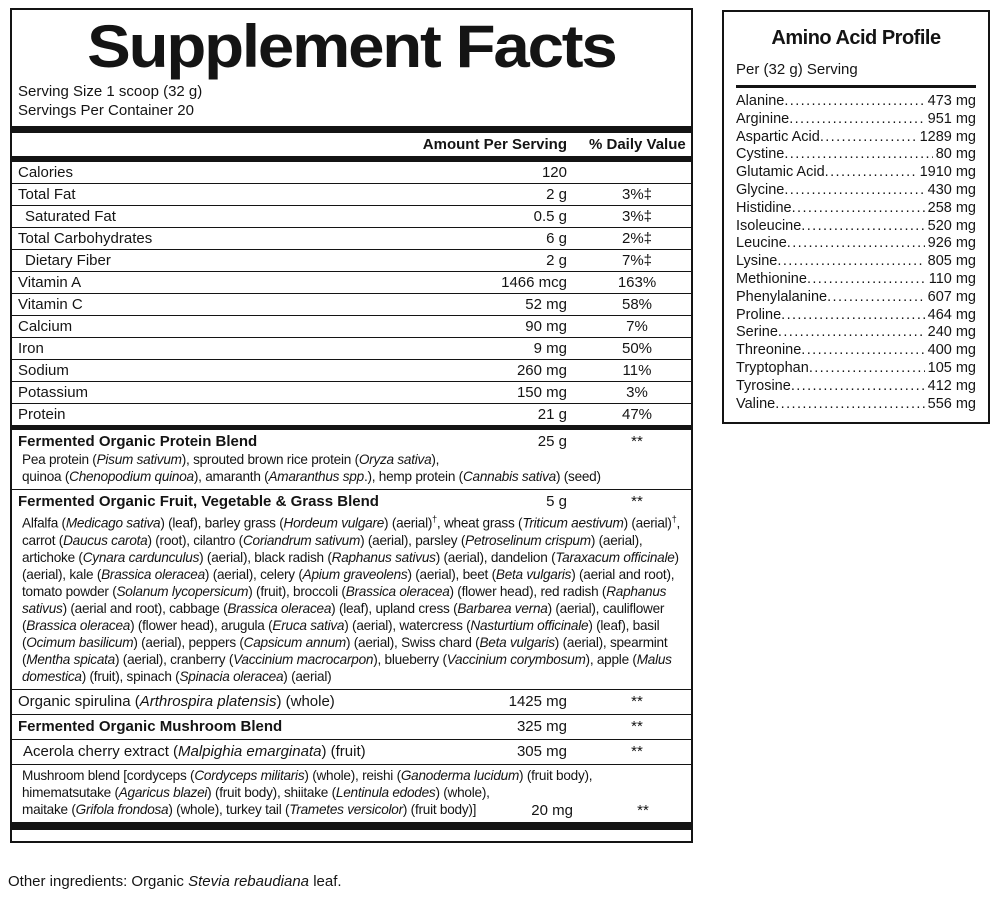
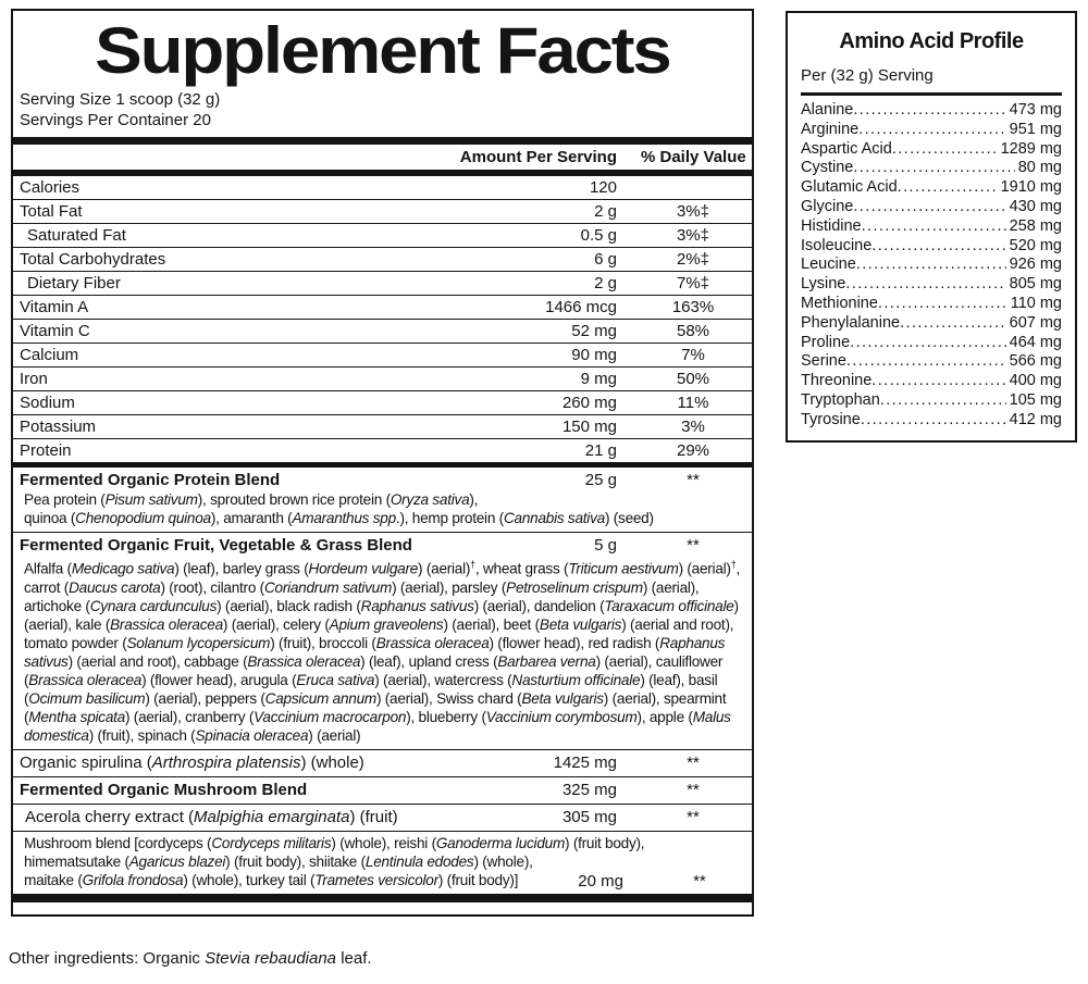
  Supplement Facts
  Serving Size 1 scoop (32 g)
  Servings Per Container 20
  Amount Per Serving
  % Daily Value
  Calories
  120
  Total Fat
  2 g
  3%‡
  Saturated Fat
  0.5 g
  3%‡
  Total Carbohydrates
  6 g
  2%‡
  Dietary Fiber
  2 g
  7%‡
  Vitamin A
  1466 mcg
  163%
  Vitamin C
  52 mg
  58%
  Calcium
  90 mg
  7%
  Iron
  9 mg
  50%
  Sodium
  260 mg
  11%
  Potassium
  150 mg
  3%
  Protein
  21 g
- 47%
+ 29%
  Fermented Organic Protein Blend
  25 g
  **
  Pea protein (Pisum sativum), sprouted brown rice protein (Oryza sativa),
  quinoa (Chenopodium quinoa), amaranth (Amaranthus spp.), hemp protein (Cannabis sativa) (seed)
  Fermented Organic Fruit, Vegetable & Grass Blend
  5 g
  **
  Alfalfa (Medicago sativa) (leaf), barley grass (Hordeum vulgare) (aerial)†, wheat grass (Triticum aestivum) (aerial)†, carrot (Daucus carota) (root), cilantro (Coriandrum sativum) (aerial), parsley (Petroselinum crispum) (aerial), artichoke (Cynara cardunculus) (aerial), black radish (Raphanus sativus) (aerial), dandelion (Taraxacum officinale) (aerial), kale (Brassica oleracea) (aerial), celery (Apium graveolens) (aerial), beet (Beta vulgaris) (aerial and root), tomato powder (Solanum lycopersicum) (fruit), broccoli (Brassica oleracea) (flower head), red radish (Raphanus sativus) (aerial and root), cabbage (Brassica oleracea) (leaf), upland cress (Barbarea verna) (aerial), cauliflower (Brassica oleracea) (flower head), arugula (Eruca sativa) (aerial), watercress (Nasturtium officinale) (leaf), basil (Ocimum basilicum) (aerial), peppers (Capsicum annum) (aerial), Swiss chard (Beta vulgaris) (aerial), spearmint (Mentha spicata) (aerial), cranberry (Vaccinium macrocarpon), blueberry (Vaccinium corymbosum), apple (Malus domestica) (fruit), spinach (Spinacia oleracea) (aerial)
  Organic spirulina (Arthrospira platensis) (whole)
  1425 mg
  **
  Fermented Organic Mushroom Blend
  325 mg
  **
  Acerola cherry extract (Malpighia emarginata) (fruit)
  305 mg
  **
  Mushroom blend [cordyceps (Cordyceps militaris) (whole), reishi (Ganoderma lucidum) (fruit body),
  himematsutake (Agaricus blazei) (fruit body), shiitake (Lentinula edodes) (whole),
  maitake (Grifola frondosa) (whole), turkey tail (Trametes versicolor) (fruit body)]
  20 mg
  **
  Other ingredients: Organic Stevia rebaudiana leaf.
  Amino Acid Profile
  Per (32 g) Serving
  Alanine
  473 mg
  Arginine
  951 mg
  Aspartic Acid
  1289 mg
  Cystine
  80 mg
  Glutamic Acid
  1910 mg
  Glycine
  430 mg
  Histidine
  258 mg
  Isoleucine
  520 mg
  Leucine
  926 mg
  Lysine
  805 mg
  Methionine
  110 mg
  Phenylalanine
  607 mg
  Proline
  464 mg
  Serine
- 240 mg
+ 566 mg
  Threonine
  400 mg
  Tryptophan
  105 mg
  Tyrosine
  412 mg
- Valine
- 556 mg
